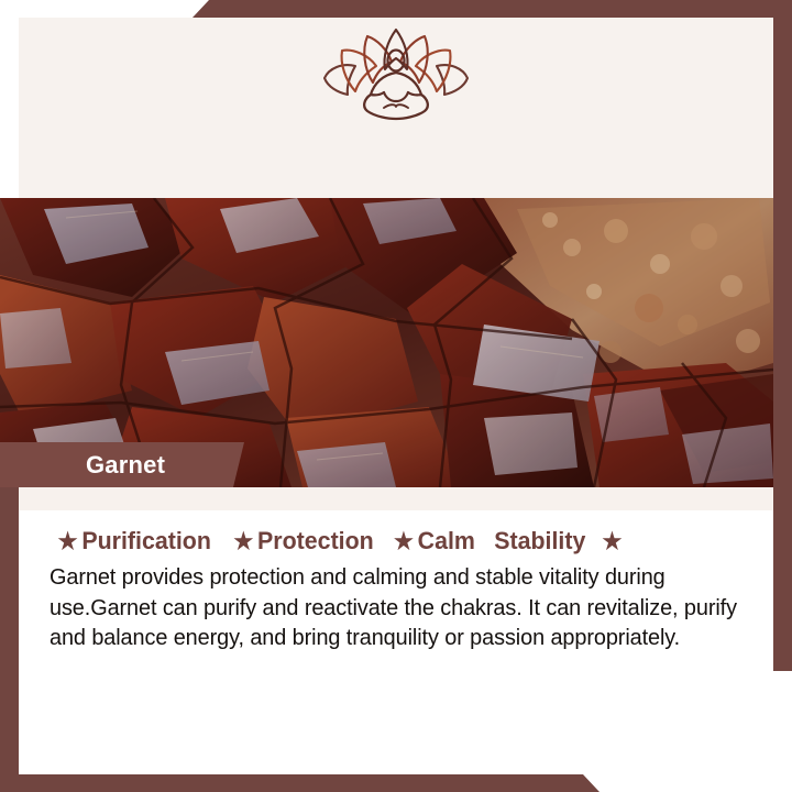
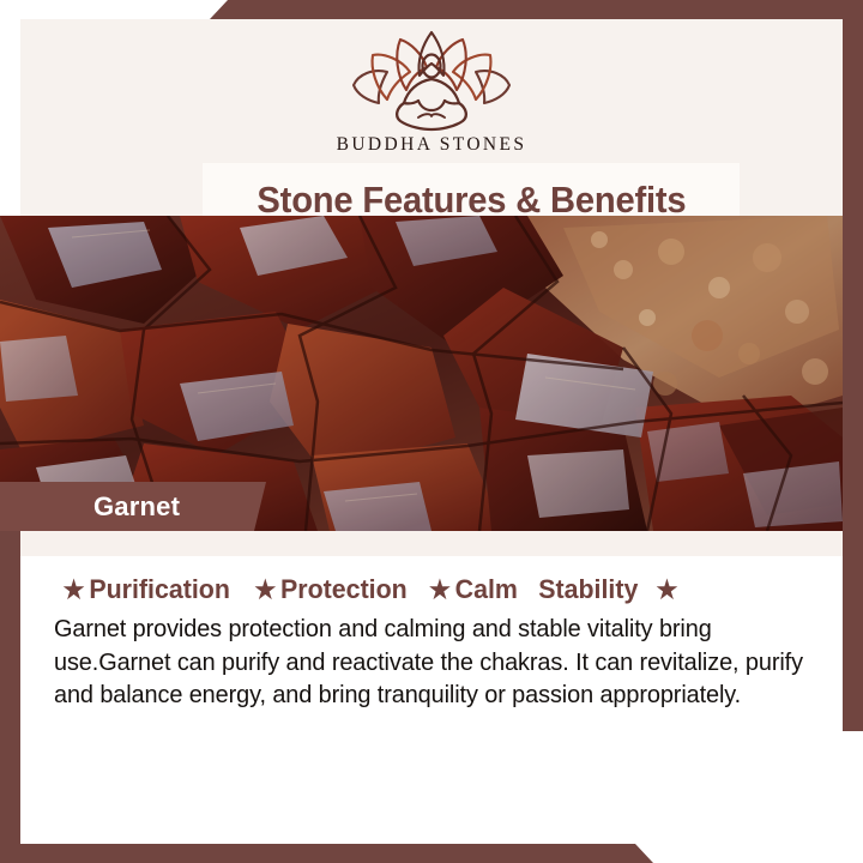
+ BUDDHA STONES
+ Stone Features & Benefits
  Garnet
  ★
  Purification
  ★
  Protection
  ★
  Calm
  Stability
  ★
- Garnet provides protection and calming and stable vitality during use.Garnet can purify and reactivate the chakras. It can revitalize, purify and balance energy, and bring tranquility or passion appropriately.
+ Garnet provides protection and calming and stable vitality bring use.Garnet can purify and reactivate the chakras. It can revitalize, purify and balance energy, and bring tranquility or passion appropriately.
